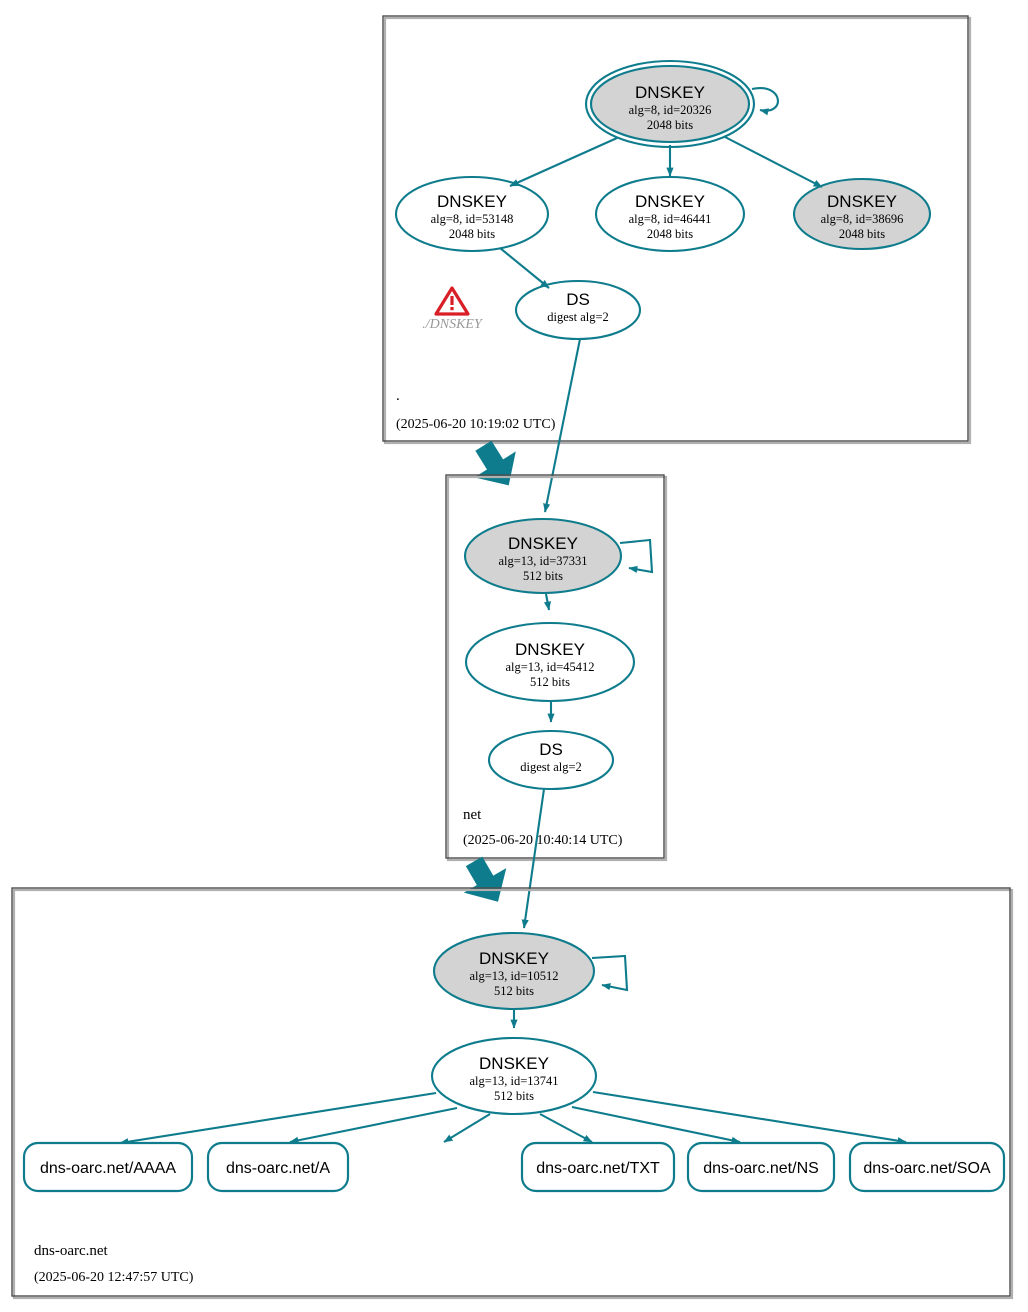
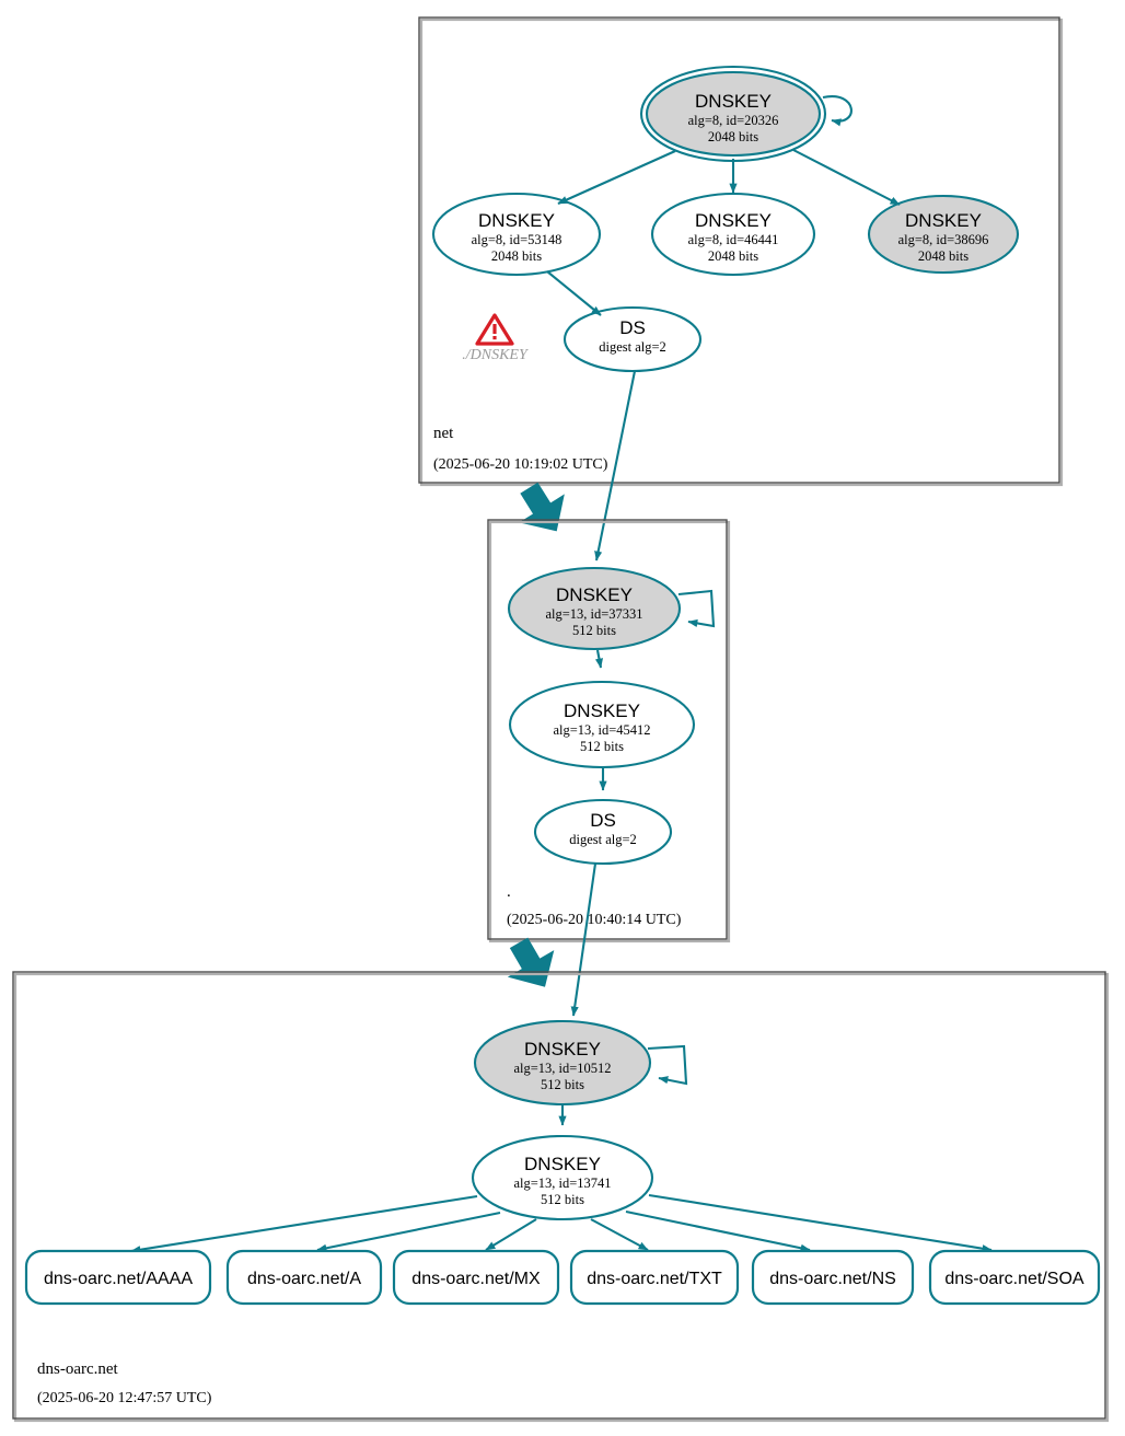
  DNSKEY
  alg=8, id=20326
  2048 bits
  DNSKEY
  alg=8, id=53148
  2048 bits
  DNSKEY
  alg=8, id=46441
  2048 bits
  DNSKEY
  alg=8, id=38696
  2048 bits
  DS
  digest alg=2
  ./DNSKEY
- .
+ net
  (2025-06-20 10:19:02 UTC)
  DNSKEY
  alg=13, id=37331
  512 bits
  DNSKEY
  alg=13, id=45412
  512 bits
  DS
  digest alg=2
- net
+ .
  (2025-06-20 10:40:14 UTC)
  DNSKEY
  alg=13, id=10512
  512 bits
  DNSKEY
  alg=13, id=13741
  512 bits
  dns-oarc.net/AAAA
  dns-oarc.net/A
+ dns-oarc.net/MX
  dns-oarc.net/TXT
  dns-oarc.net/NS
  dns-oarc.net/SOA
  dns-oarc.net
  (2025-06-20 12:47:57 UTC)
